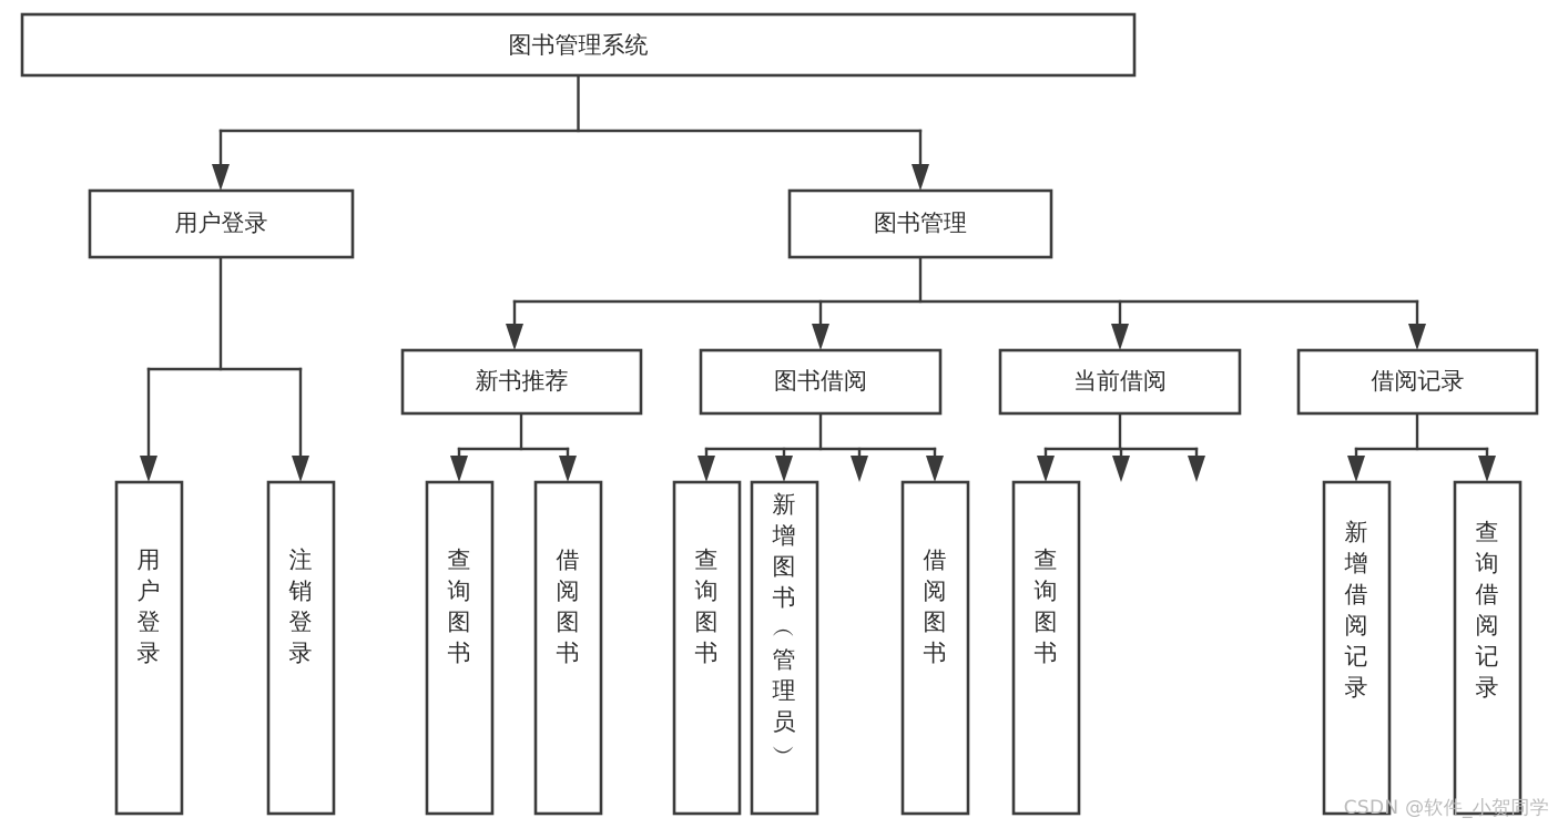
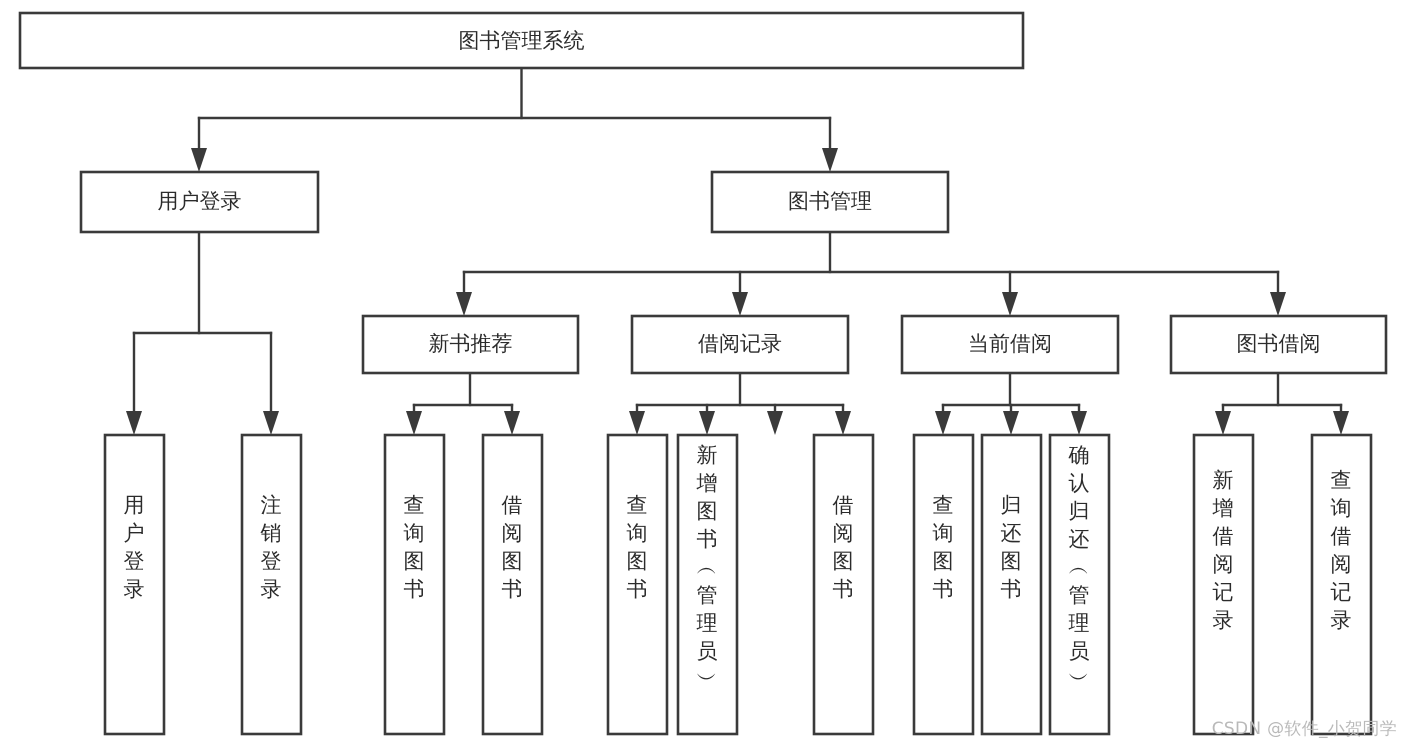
  图书管理系统
  用户登录
  图书管理
  新书推荐
- 图书借阅
+ 借阅记录
  当前借阅
- 借阅记录
+ 图书借阅
  用户登录
  注销登录
  查询图书
  借阅图书
  查询图书
  新增图书 ︵ 管理员 ︶
  借阅图书
  查询图书
+ 归还图书
+ 确认归还 ︵ 管理员 ︶
  新增借阅记录
  查询借阅记录
  CSDN @软件_小贺同学
